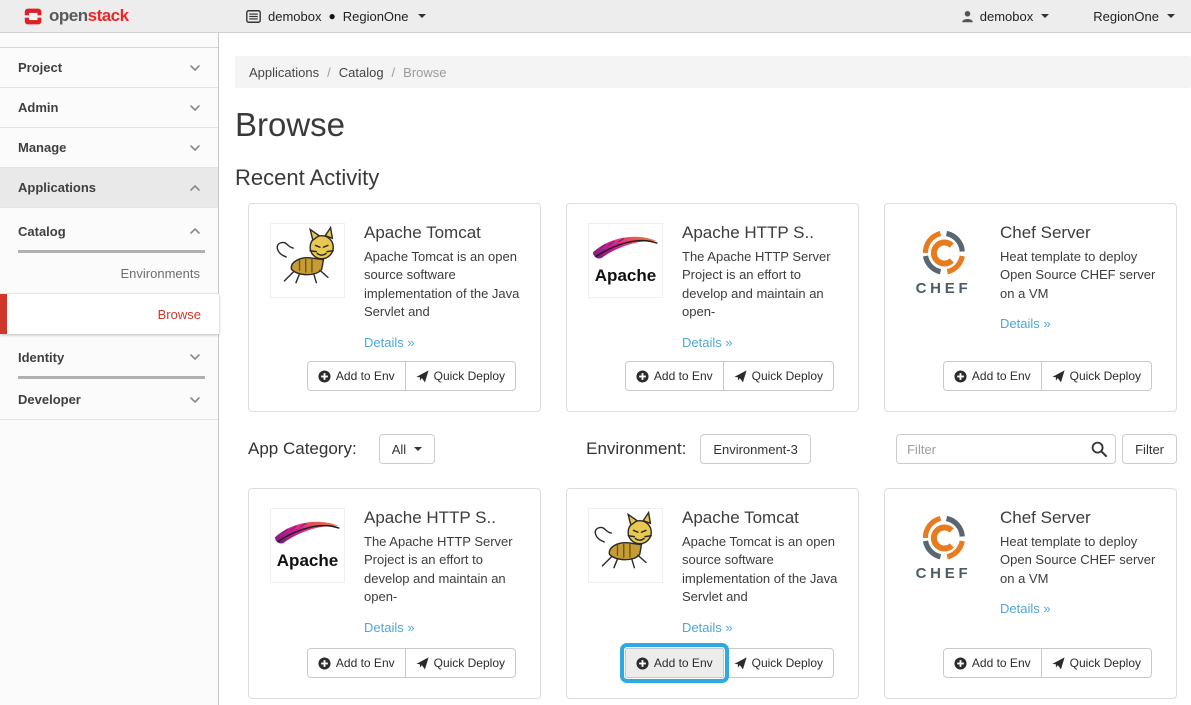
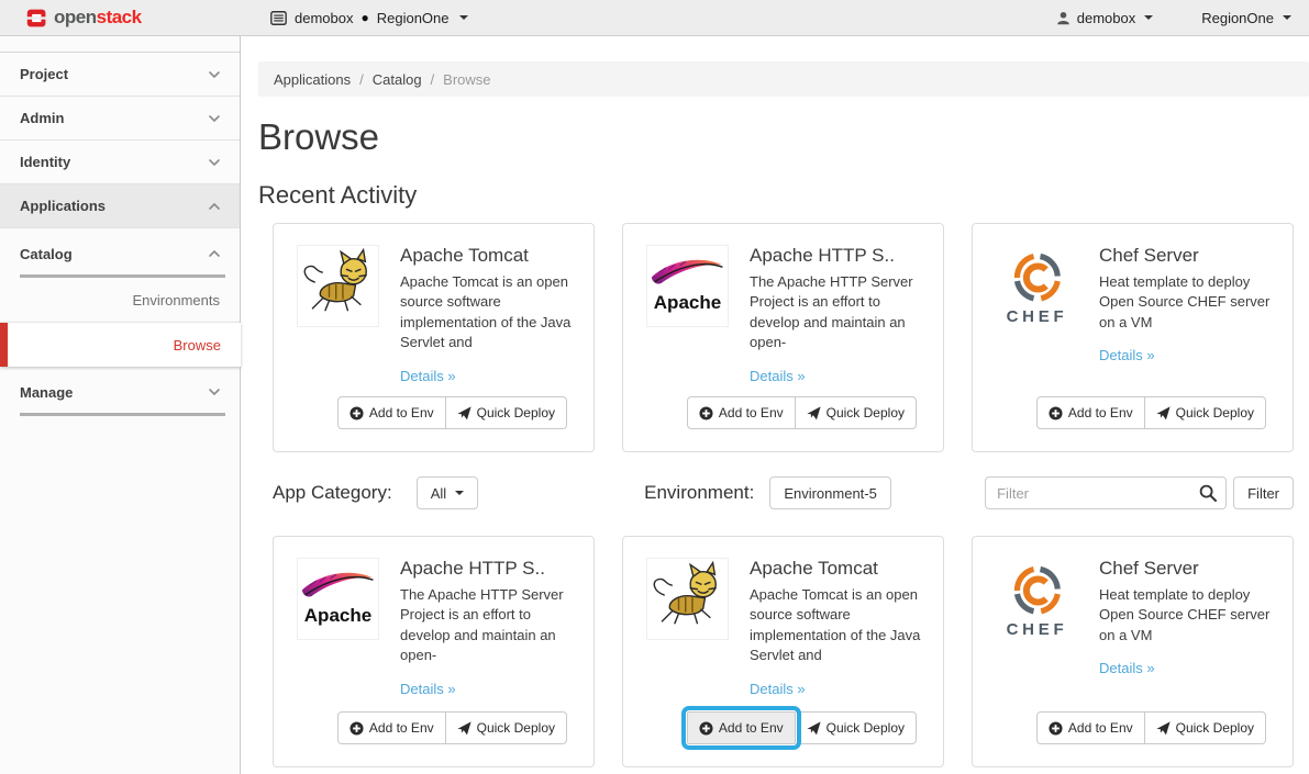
  openstack
  demobox
  ●
  RegionOne
  demobox
  RegionOne
  Project
  Admin
- Manage
+ Identity
  Applications
  Catalog
  Environments
  Browse
- Identity
+ Manage
- Developer
  Applications
  /
  Catalog
  /
  Browse
  Browse
  Recent Activity
  Apache Tomcat
  Apache Tomcat is an open source software implementation of the Java Servlet and
  Details »
  Add to Env
  Quick Deploy
  Apache
  Apache HTTP S..
  The Apache HTTP Server Project is an effort to develop and maintain an open-
  Details »
  Add to Env
  Quick Deploy
  CHEF
  Chef Server
  Heat template to deploy Open Source CHEF server on a VM
  Details »
  Add to Env
  Quick Deploy
  App Category:
  All
  Environment:
- Environment-3
+ Environment-5
  Filter
  Filter
  Apache
  Apache HTTP S..
  The Apache HTTP Server Project is an effort to develop and maintain an open-
  Details »
  Add to Env
  Quick Deploy
  Apache Tomcat
  Apache Tomcat is an open source software implementation of the Java Servlet and
  Details »
  Add to Env
  Quick Deploy
  CHEF
  Chef Server
  Heat template to deploy Open Source CHEF server on a VM
  Details »
  Add to Env
  Quick Deploy
